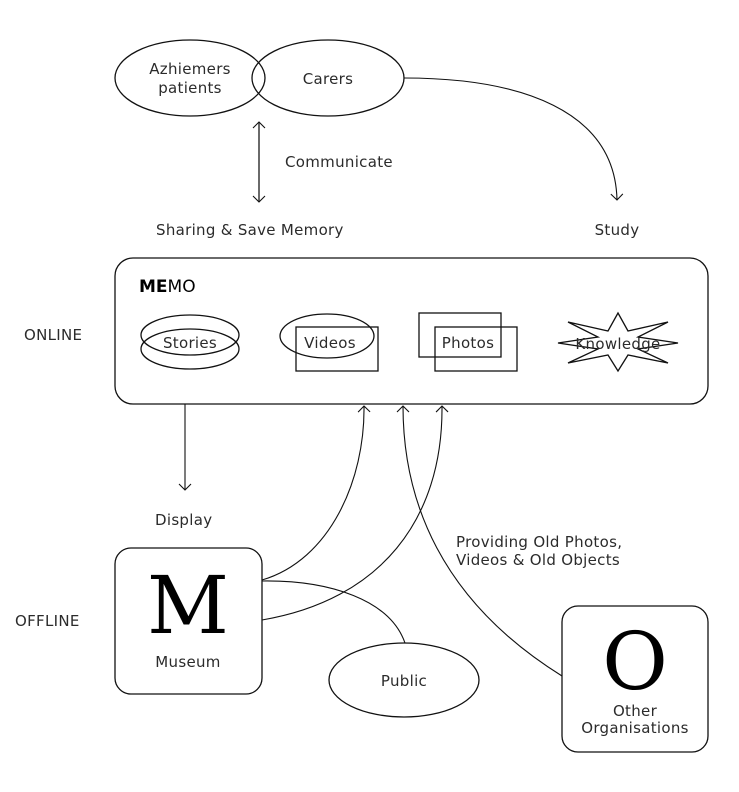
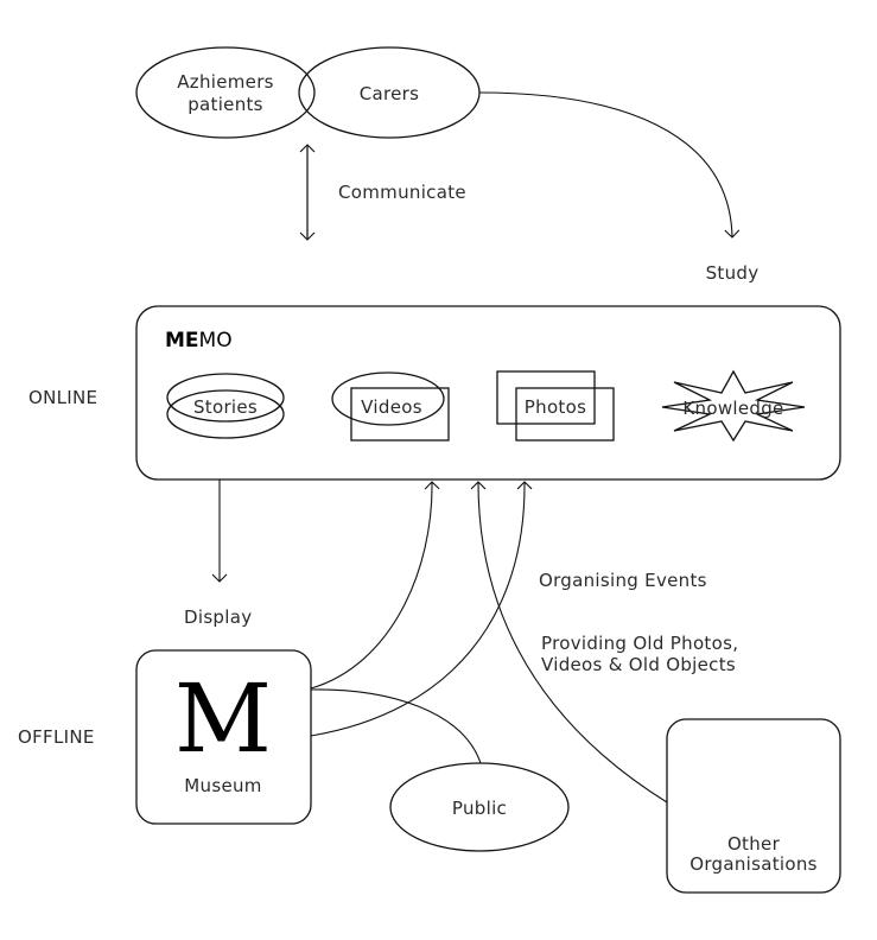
  Azhiemers
  patients
  Carers
  Study
  Communicate
- Sharing & Save Memory
  ONLINE
  MEMO
  Stories
  Videos
  Photos
  Knowledge
  Display
+ Organising Events
  Providing Old Photos,
  Videos & Old Objects
  OFFLINE
  M
  Museum
  Public
- O
  Other
  Organisations
